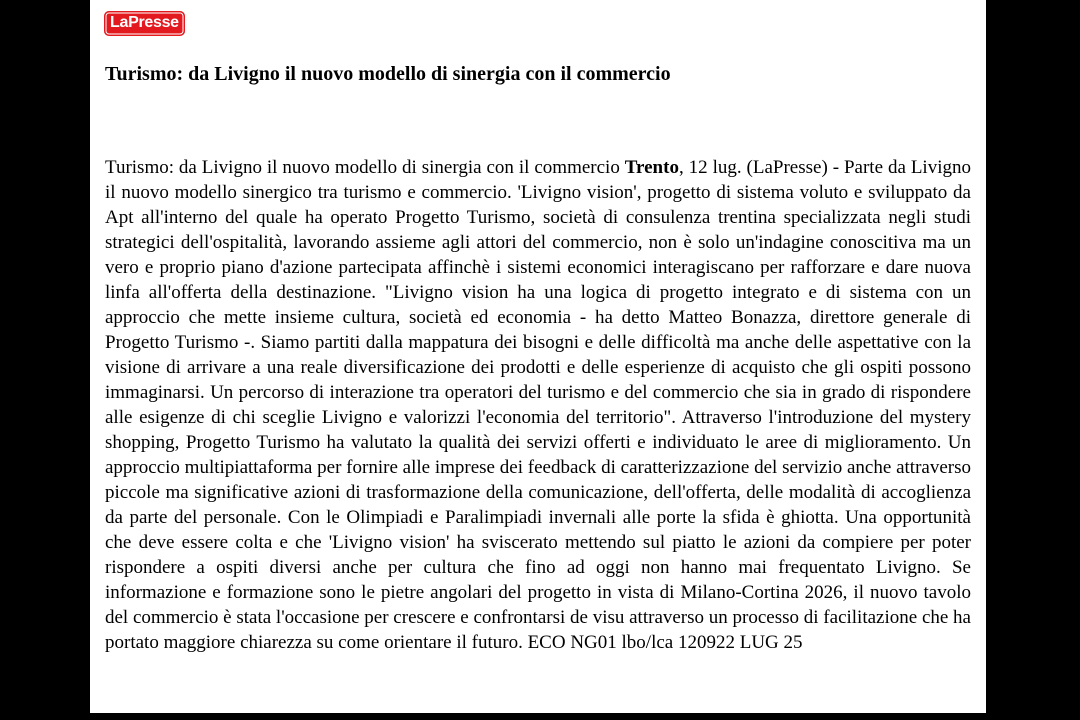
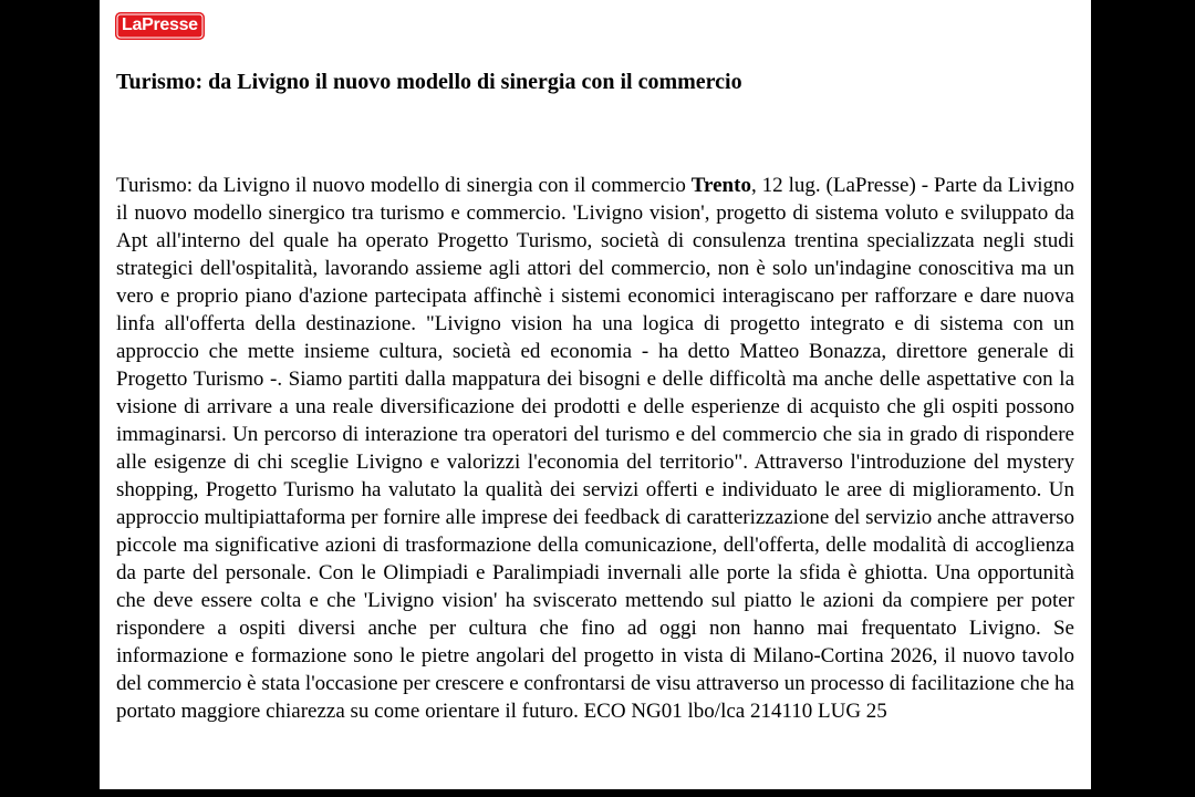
  LaPresse
  Turismo: da Livigno il nuovo modello di sinergia con il commercio
- Turismo: da Livigno il nuovo modello di sinergia con il commercio Trento, 12 lug. (LaPresse) - Parte da Livigno il nuovo modello sinergico tra turismo e commercio. 'Livigno vision', progetto di sistema voluto e sviluppato da Apt all'interno del quale ha operato Progetto Turismo, società di consulenza trentina specializzata negli studi strategici dell'ospitalità, lavorando assieme agli attori del commercio, non è solo un'indagine conoscitiva ma un vero e proprio piano d'azione partecipata affinchè i sistemi economici interagiscano per rafforzare e dare nuova linfa all'offerta della destinazione. "Livigno vision ha una logica di progetto integrato e di sistema con un approccio che mette insieme cultura, società ed economia - ha detto Matteo Bonazza, direttore generale di Progetto Turismo -. Siamo partiti dalla mappatura dei bisogni e delle difficoltà ma anche delle aspettative con la visione di arrivare a una reale diversificazione dei prodotti e delle esperienze di acquisto che gli ospiti possono immaginarsi. Un percorso di interazione tra operatori del turismo e del commercio che sia in grado di rispondere alle esigenze di chi sceglie Livigno e valorizzi l'economia del territorio". Attraverso l'introduzione del mystery shopping, Progetto Turismo ha valutato la qualità dei servizi offerti e individuato le aree di miglioramento. Un approccio multipiattaforma per fornire alle imprese dei feedback di caratterizzazione del servizio anche attraverso piccole ma significative azioni di trasformazione della comunicazione, dell'offerta, delle modalità di accoglienza da parte del personale. Con le Olimpiadi e Paralimpiadi invernali alle porte la sfida è ghiotta. Una opportunità che deve essere colta e che 'Livigno vision' ha sviscerato mettendo sul piatto le azioni da compiere per poter rispondere a ospiti diversi anche per cultura che fino ad oggi non hanno mai frequentato Livigno. Se informazione e formazione sono le pietre angolari del progetto in vista di Milano-Cortina 2026, il nuovo tavolo del commercio è stata l'occasione per crescere e confrontarsi de visu attraverso un processo di facilitazione che ha portato maggiore chiarezza su come orientare il futuro. ECO NG01 lbo/lca 120922 LUG 25
+ Turismo: da Livigno il nuovo modello di sinergia con il commercio Trento, 12 lug. (LaPresse) - Parte da Livigno il nuovo modello sinergico tra turismo e commercio. 'Livigno vision', progetto di sistema voluto e sviluppato da Apt all'interno del quale ha operato Progetto Turismo, società di consulenza trentina specializzata negli studi strategici dell'ospitalità, lavorando assieme agli attori del commercio, non è solo un'indagine conoscitiva ma un vero e proprio piano d'azione partecipata affinchè i sistemi economici interagiscano per rafforzare e dare nuova linfa all'offerta della destinazione. "Livigno vision ha una logica di progetto integrato e di sistema con un approccio che mette insieme cultura, società ed economia - ha detto Matteo Bonazza, direttore generale di Progetto Turismo -. Siamo partiti dalla mappatura dei bisogni e delle difficoltà ma anche delle aspettative con la visione di arrivare a una reale diversificazione dei prodotti e delle esperienze di acquisto che gli ospiti possono immaginarsi. Un percorso di interazione tra operatori del turismo e del commercio che sia in grado di rispondere alle esigenze di chi sceglie Livigno e valorizzi l'economia del territorio". Attraverso l'introduzione del mystery shopping, Progetto Turismo ha valutato la qualità dei servizi offerti e individuato le aree di miglioramento. Un approccio multipiattaforma per fornire alle imprese dei feedback di caratterizzazione del servizio anche attraverso piccole ma significative azioni di trasformazione della comunicazione, dell'offerta, delle modalità di accoglienza da parte del personale. Con le Olimpiadi e Paralimpiadi invernali alle porte la sfida è ghiotta. Una opportunità che deve essere colta e che 'Livigno vision' ha sviscerato mettendo sul piatto le azioni da compiere per poter rispondere a ospiti diversi anche per cultura che fino ad oggi non hanno mai frequentato Livigno. Se informazione e formazione sono le pietre angolari del progetto in vista di Milano-Cortina 2026, il nuovo tavolo del commercio è stata l'occasione per crescere e confrontarsi de visu attraverso un processo di facilitazione che ha portato maggiore chiarezza su come orientare il futuro. ECO NG01 lbo/lca 214110 LUG 25
